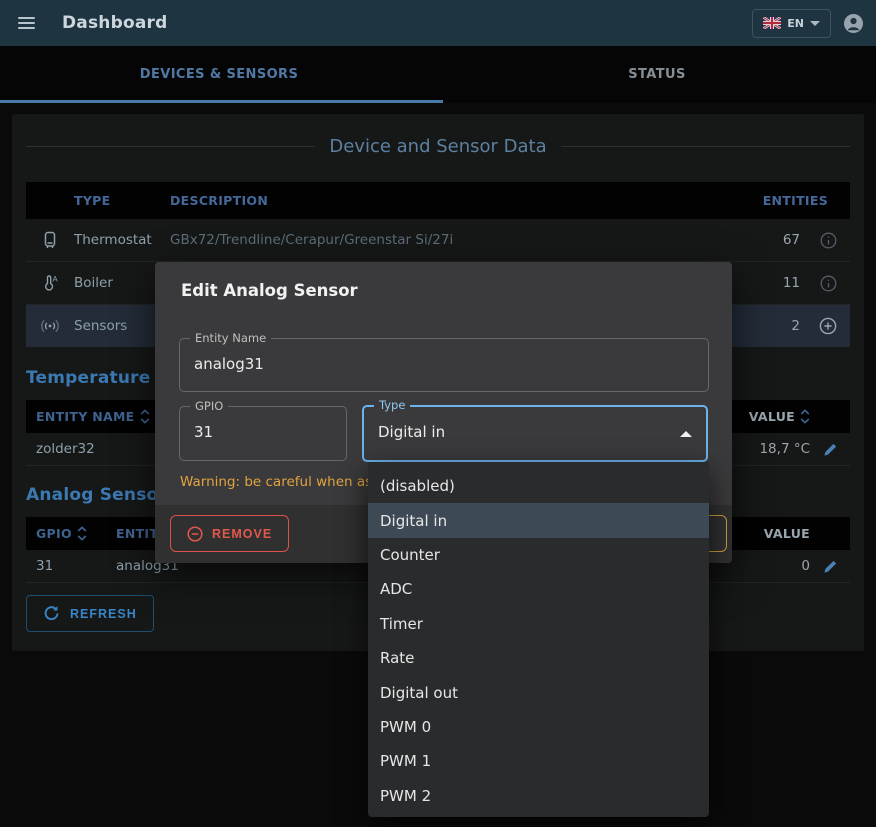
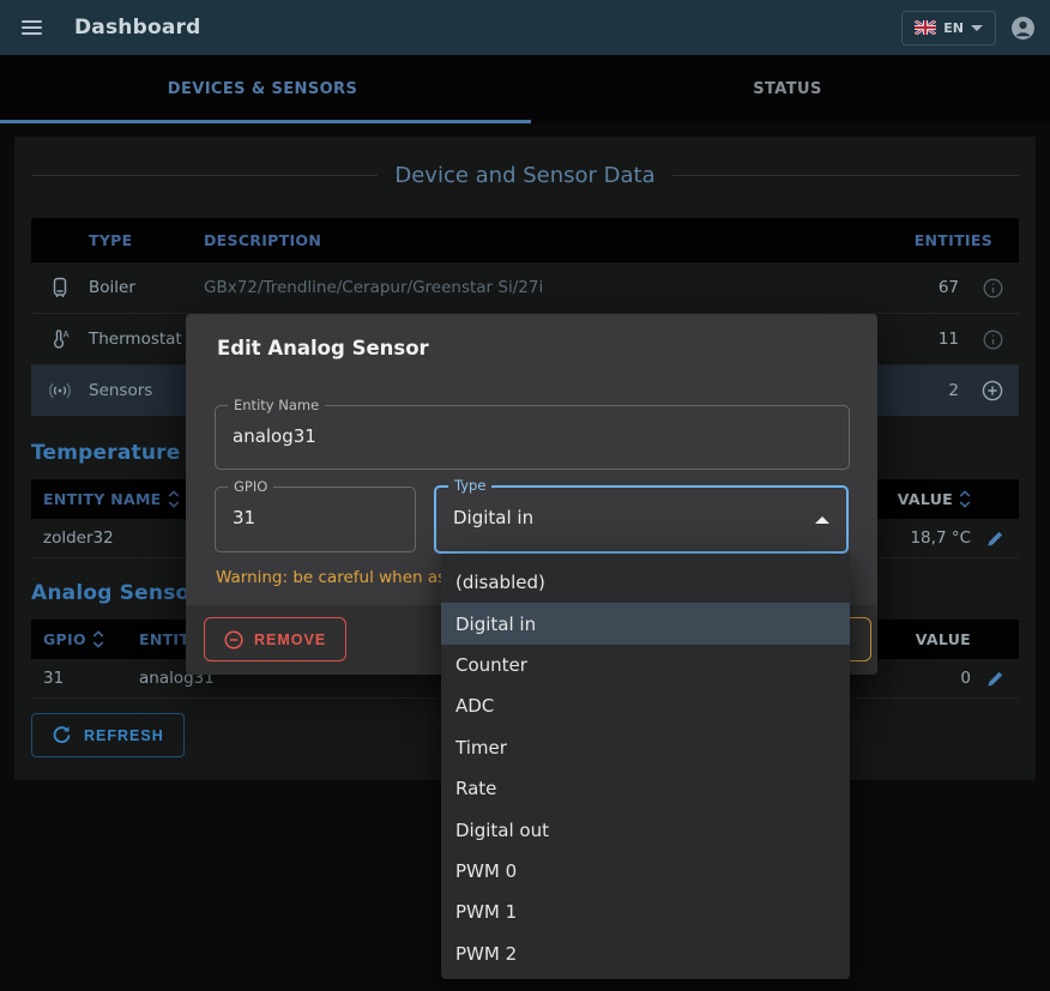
  Dashboard
  EN
  DEVICES & SENSORS
  STATUS
  Device and Sensor Data
  TYPE
  DESCRIPTION
  ENTITIES
- Thermostat
+ Boiler
  GBx72/Trendline/Cerapur/Greenstar Si/27i
  67
  A
- Boiler
+ Thermostat
  11
  Sensors
  2
  ENTITY NAME
  VALUE
  zolder32
  18,7 °C
  Analog Senso
  GPIO
  VALUE
  31
  analog31
  0
  REFRESH
  Edit Analog Sensor
  Entity Name
  analog31
  GPIO
  31
  Type
  Digital in
  Warning: be careful when a
  REMOVE
  (disabled)
  Digital in
  Counter
  ADC
  Timer
  Rate
  Digital out
  PWM 0
  PWM 1
  PWM 2
